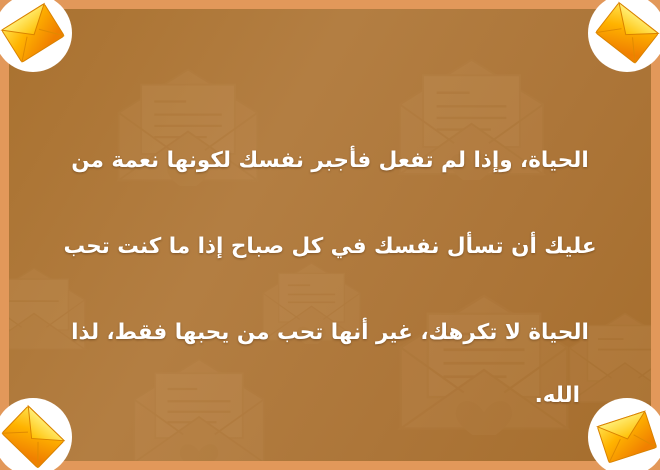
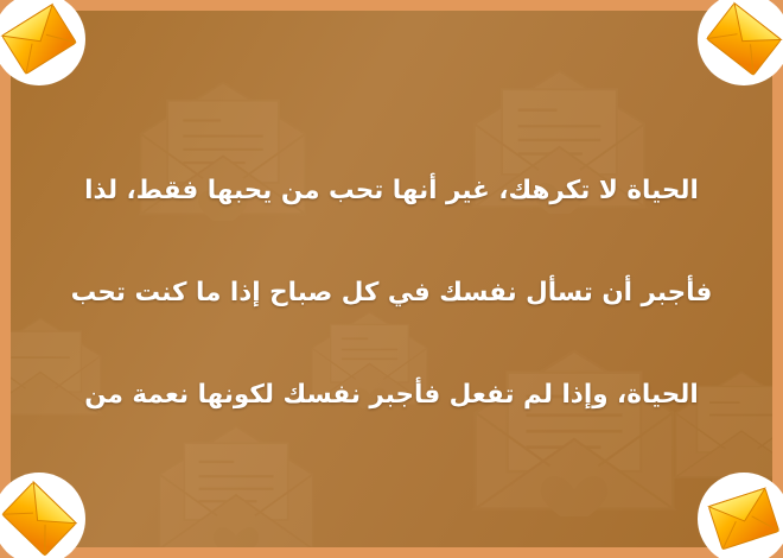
- الحياة، وإذا لم تفعل فأجبر نفسك لكونها نعمة من
+ الحياة لا تكرهك، غير أنها تحب من يحبها فقط، لذا
- عليك أن تسأل نفسك في كل صباح إذا ما كنت تحب
+ فأجبر أن تسأل نفسك في كل صباح إذا ما كنت تحب
- الحياة لا تكرهك، غير أنها تحب من يحبها فقط، لذا
+ الحياة، وإذا لم تفعل فأجبر نفسك لكونها نعمة من
- الله.
